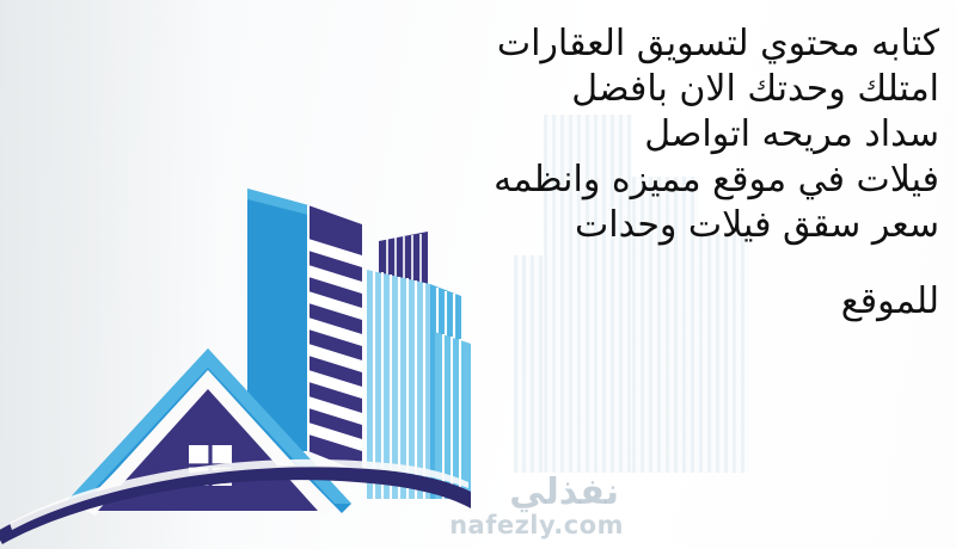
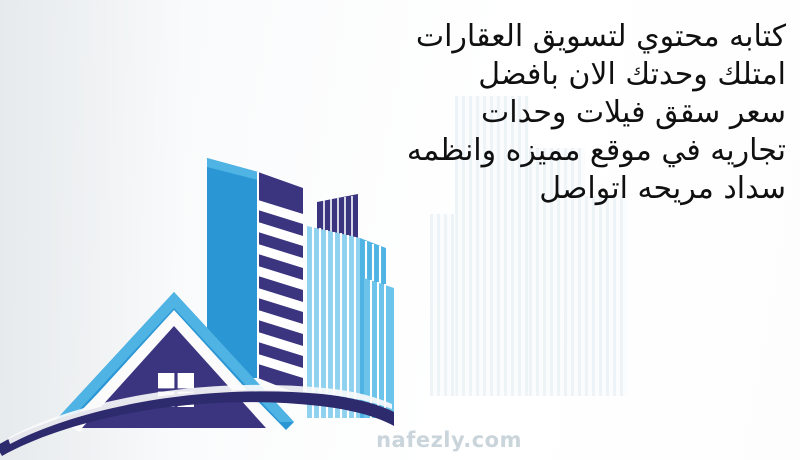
  كتابه محتوي لتسويق العقارات
  امتلك وحدتك الان بافضل
- سداد مريحه اتواصل
+ سعر سقق فيلات وحدات
- فيلات في موقع مميزه وانظمه
+ تجاريه في موقع مميزه وانظمه
- سعر سقق فيلات وحدات
+ سداد مريحه اتواصل
- للموقع
- نفذلي
  nafezly.com
